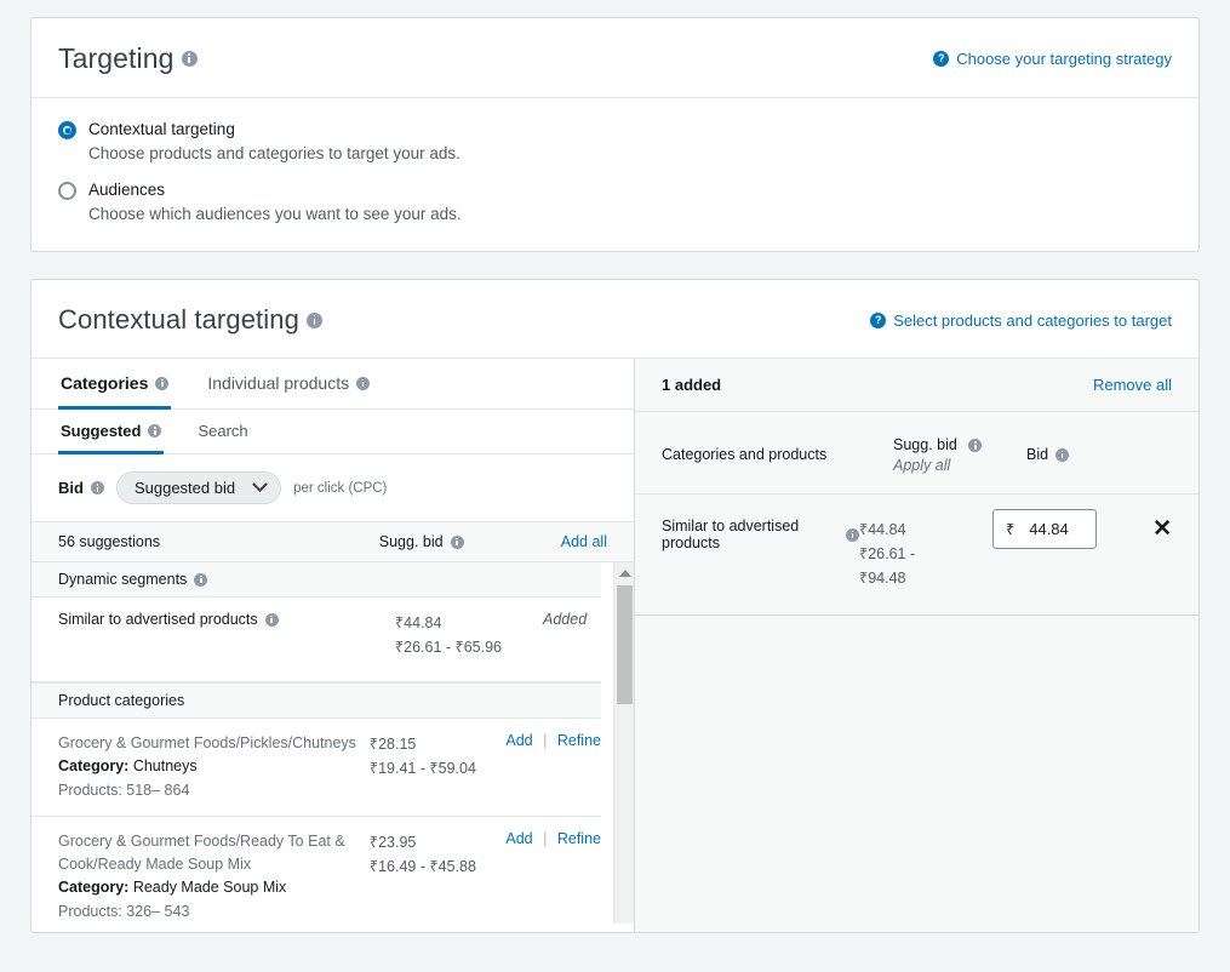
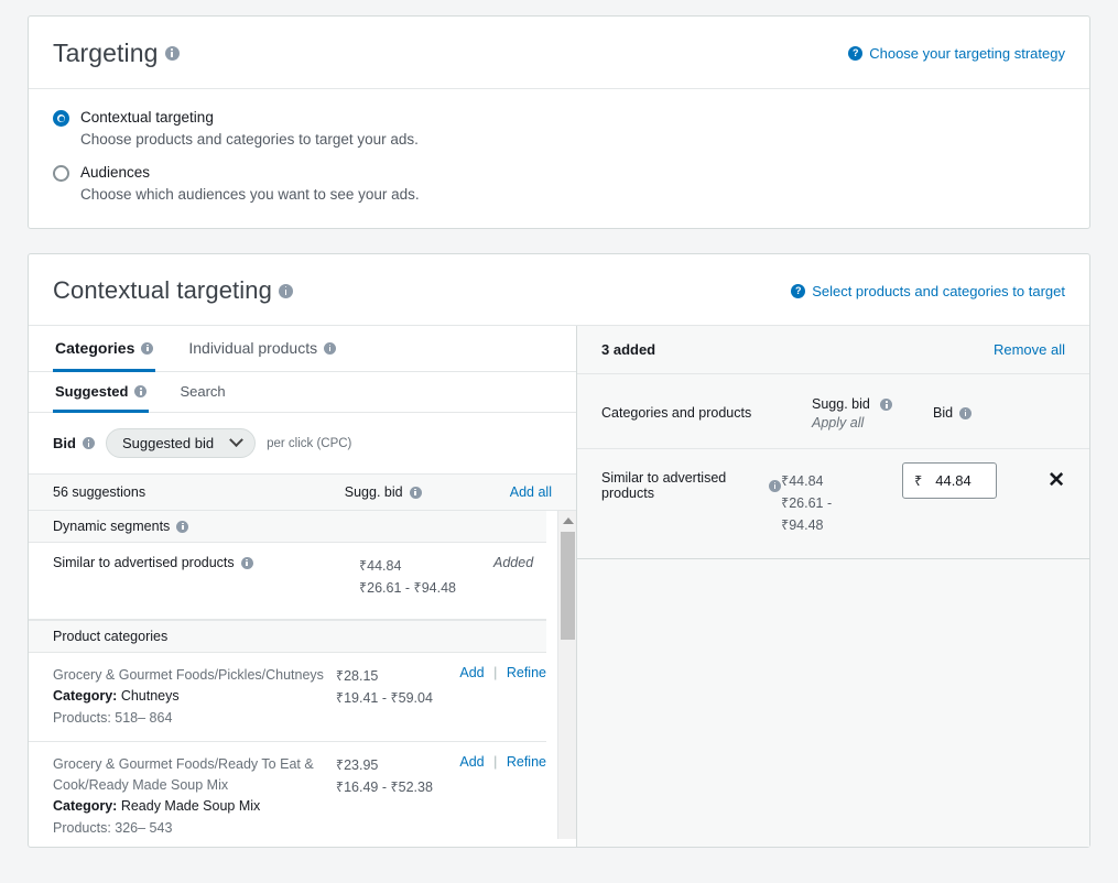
  Targeting
  ?
  Choose your targeting strategy
  Contextual targeting
  Choose products and categories to target your ads.
  Audiences
  Choose which audiences you want to see your ads.
  Contextual targeting
  ?
  Select products and categories to target
  Categories
  Individual products
  Suggested
  Search
  Bid
  Suggested bid
  per click (CPC)
  56 suggestions
  Sugg. bid
  Add all
  Dynamic segments
  Similar to advertised products
  ₹44.84
- ₹26.61 - ₹65.96
+ ₹26.61 - ₹94.48
  Added
  Product categories
  Grocery & Gourmet Foods/Pickles/Chutneys
  Category: Chutneys
  Products: 518– 864
  ₹28.15
  ₹19.41 - ₹59.04
  Add | Refine
  Grocery & Gourmet Foods/Ready To Eat & Cook/Ready Made Soup Mix
  Category: Ready Made Soup Mix
  Products: 326– 543
  ₹23.95
- ₹16.49 - ₹45.88
+ ₹16.49 - ₹52.38
  Add | Refine
- 1 added
+ 3 added
  Remove all
  Categories and products
  Sugg. bid
  Apply all
  Bid
  Similar to advertised products
  ₹44.84
  ₹26.61 -
  ₹94.48
  ₹
  44.84
  ✕
